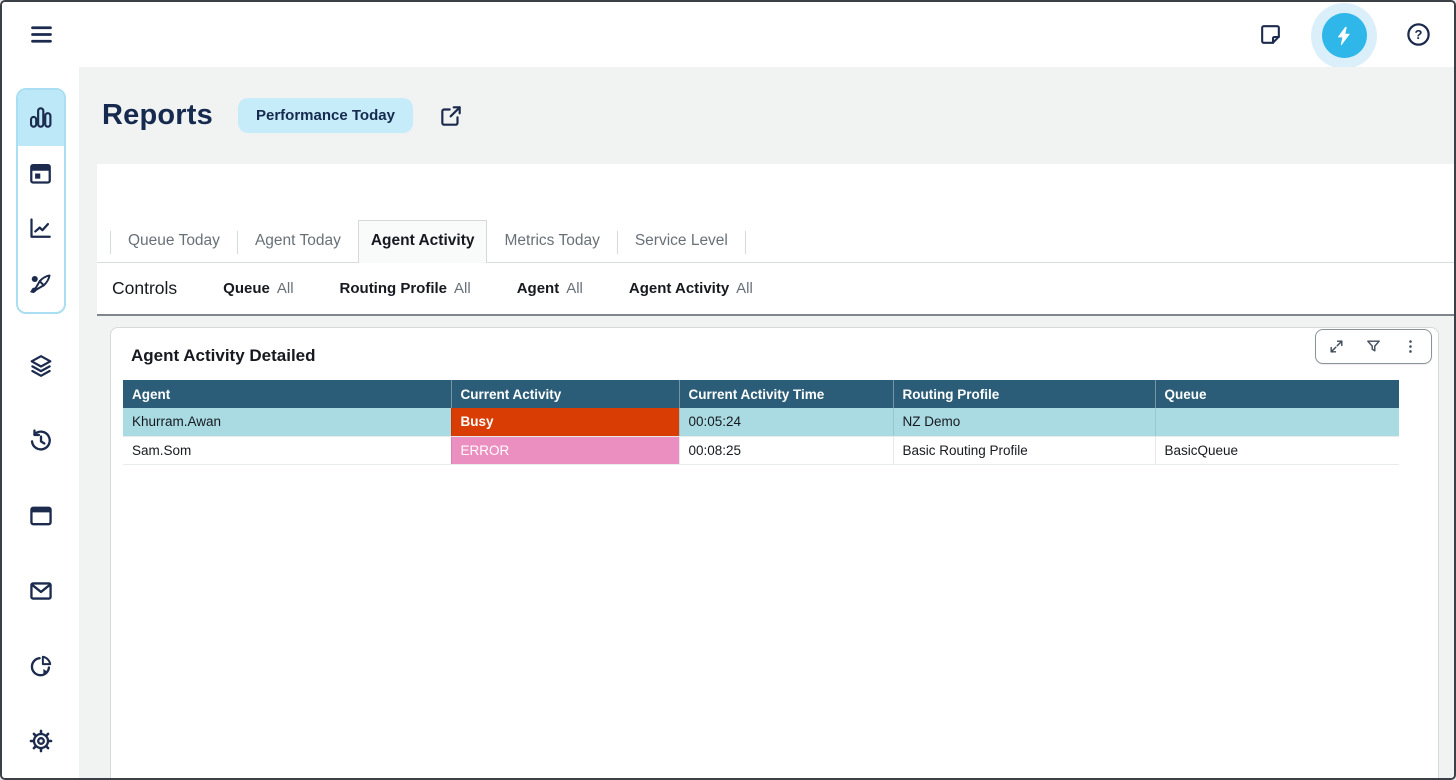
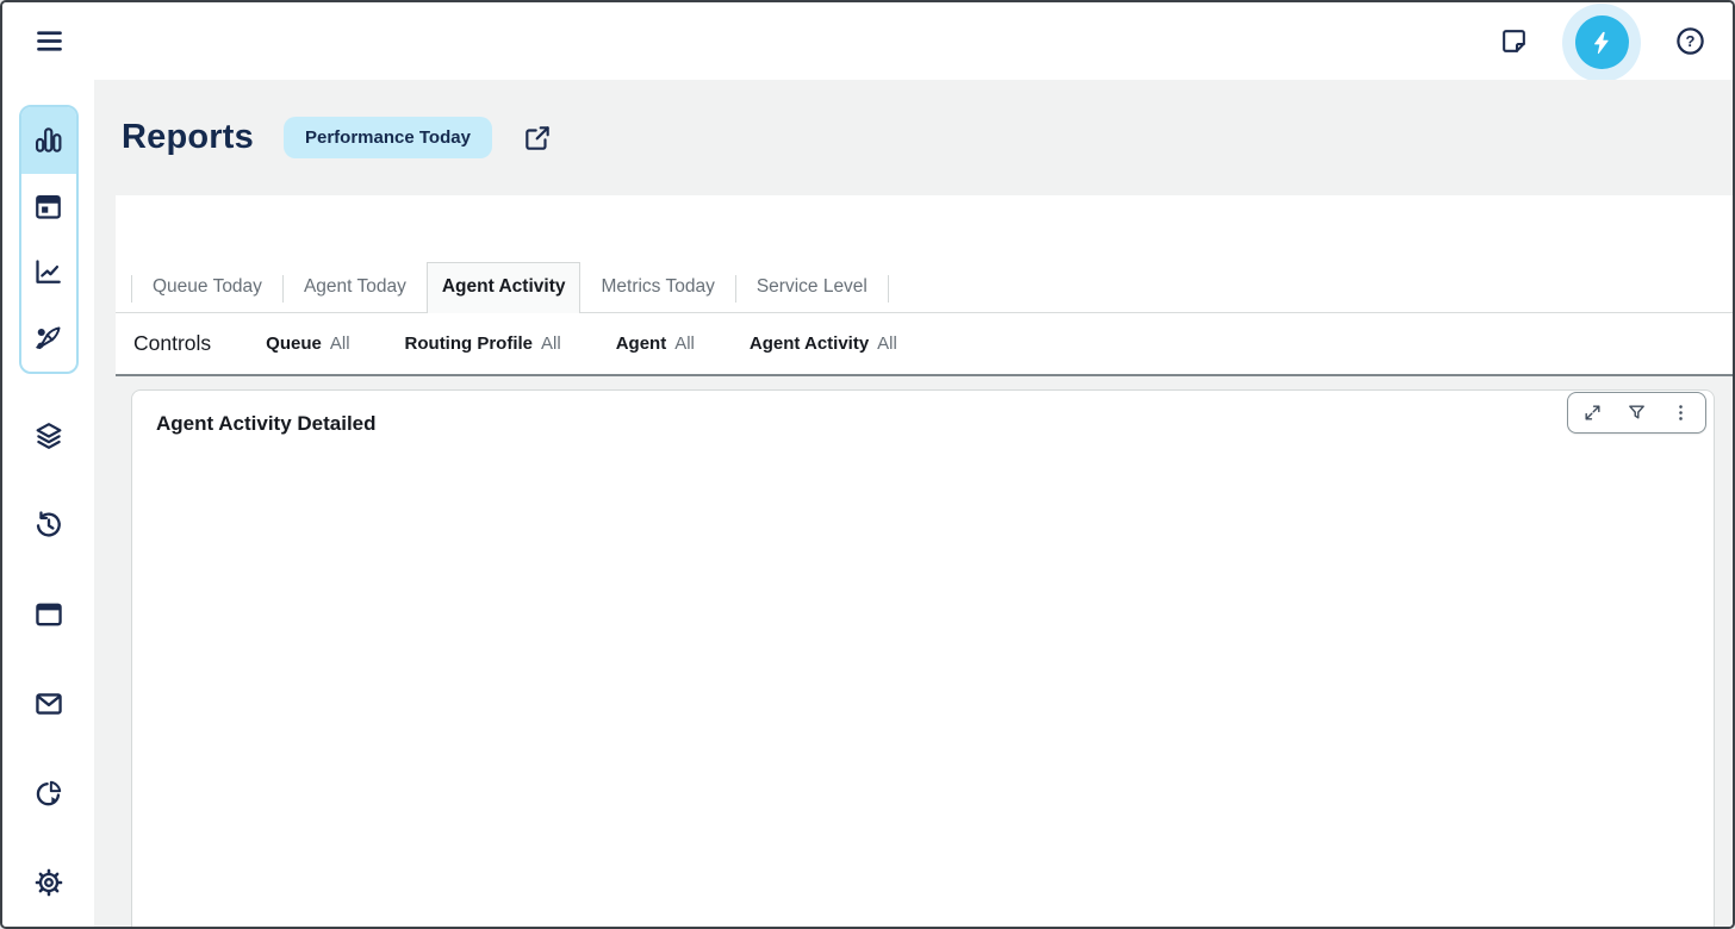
  ?
  Reports
  Performance Today
  Queue Today
  Agent Today
  Agent Activity
  Metrics Today
  Service Level
  Controls
  Queue
  All
  Routing Profile
  All
  Agent
  All
  Agent Activity
  All
  Agent Activity Detailed
- Agent	Current Activity	Current Activity Time	Routing Profile	Queue
- Khurram.Awan	Busy	00:05:24	NZ Demo
- Sam.Som	ERROR	00:08:25	Basic Routing Profile	BasicQueue
